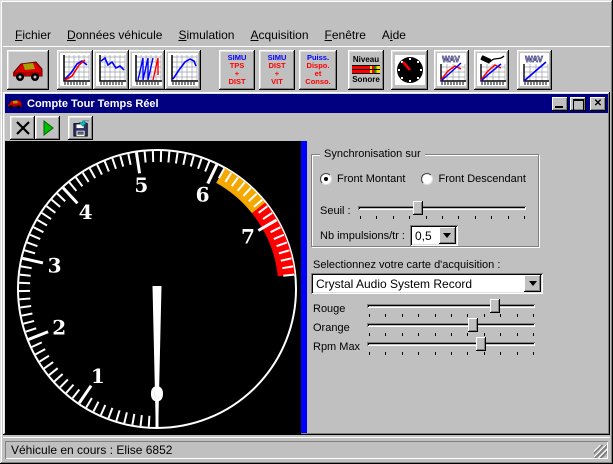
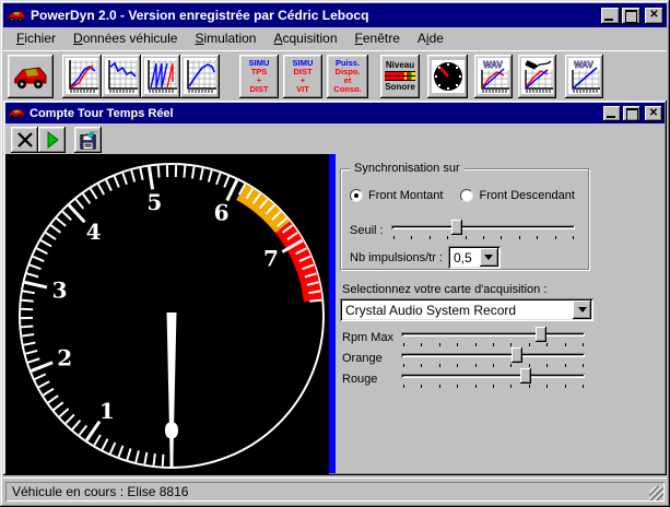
+ PowerDyn 2.0 - Version enregistrée par Cédric Lebocq
  Fichier
  Données véhicule
  Simulation
  Acquisition
  Fenêtre
  Aide
  SIMU
  TPS
  +
  DIST
  SIMU
  DIST
  +
  VIT
  Puiss.
  Dispo.
  et
  Conso.
  Niveau
  Sonore
  WAV
  WAV
  Compte Tour Temps Réel
  1
  2
  3
  4
  5
  6
  7
  Synchronisation sur
  Front Montant
  Front Descendant
  Seuil :
  Nb impulsions/tr :
  0,5
  Selectionnez votre carte d'acquisition :
  Crystal Audio System Record
- Rouge
+ Rpm Max
  Orange
- Rpm Max
+ Rouge
- Véhicule en cours : Elise 6852
+ Véhicule en cours : Elise 8816
